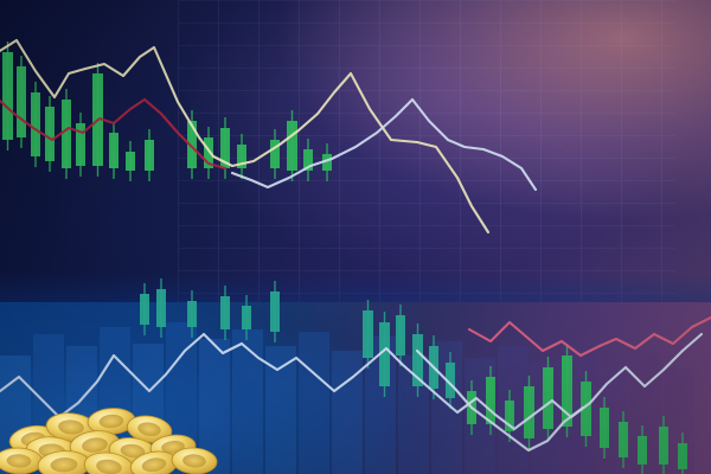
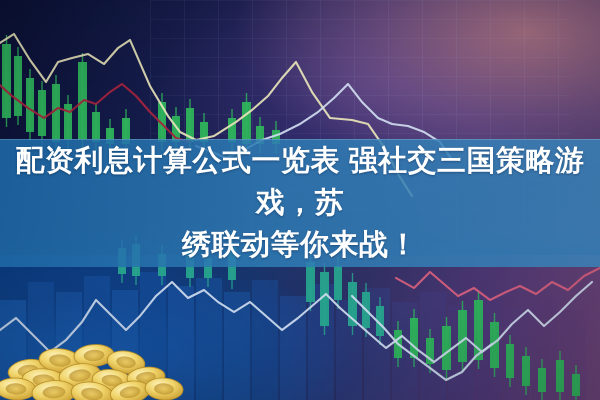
+ 配资利息计算公式一览表 强社交三国策略游戏，苏
+ 绣联动等你来战！
